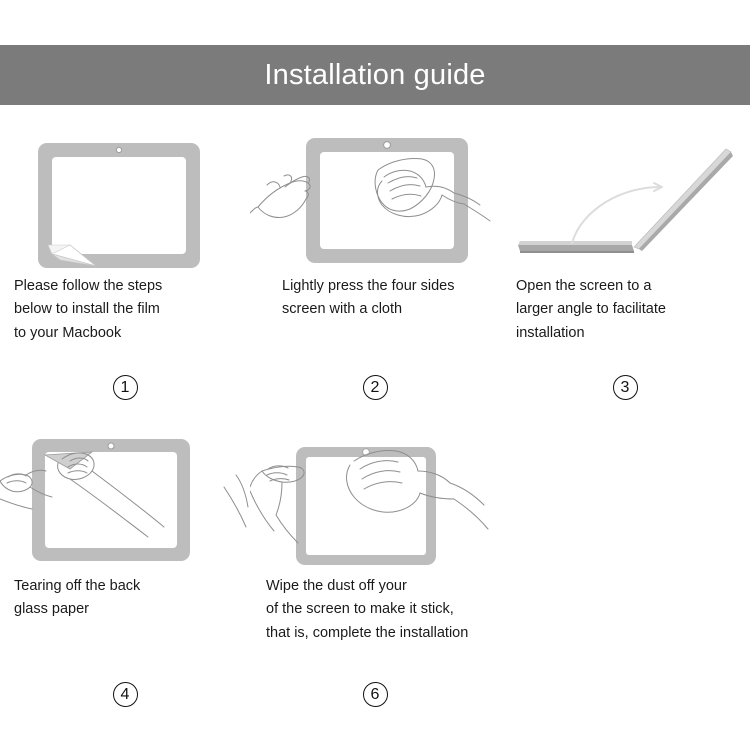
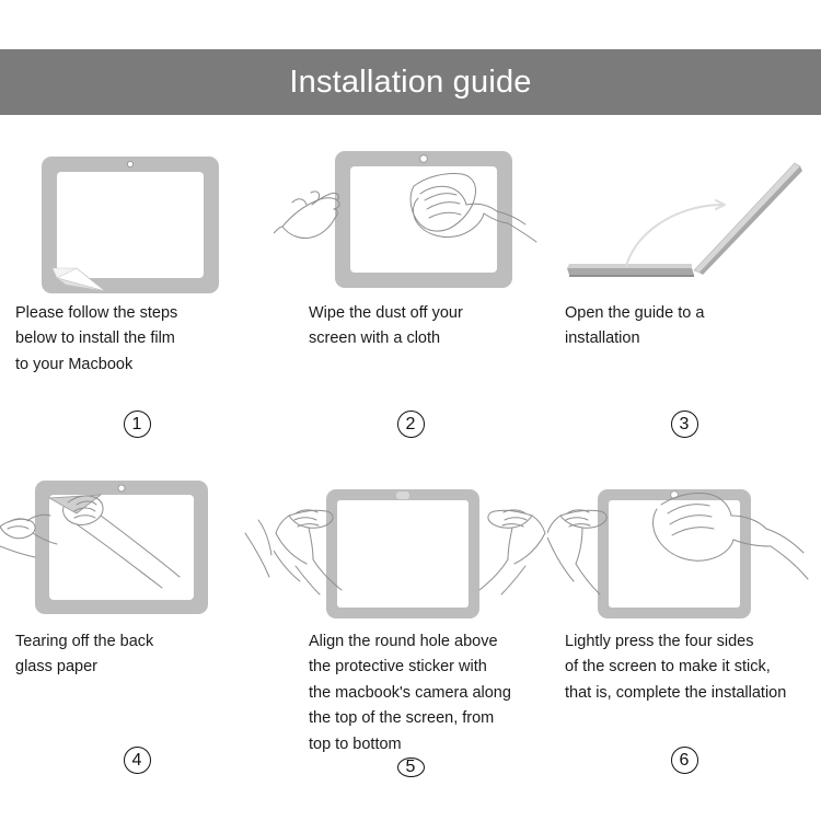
  Installation guide
  Please follow the steps
  below to install the film
  to your Macbook
  1
- Lightly press the four sides
+ Wipe the dust off your
  screen with a cloth
  2
- Open the screen to a
+ Open the guide to a
- larger angle to facilitate
  installation
  3
  Tearing off the back
  glass paper
  4
+ Align the round hole above
+ the protective sticker with
+ the macbook's camera along
+ the top of the screen, from
+ top to bottom
+ 5
- Wipe the dust off your
+ Lightly press the four sides
  of the screen to make it stick,
  that is, complete the installation
  6
